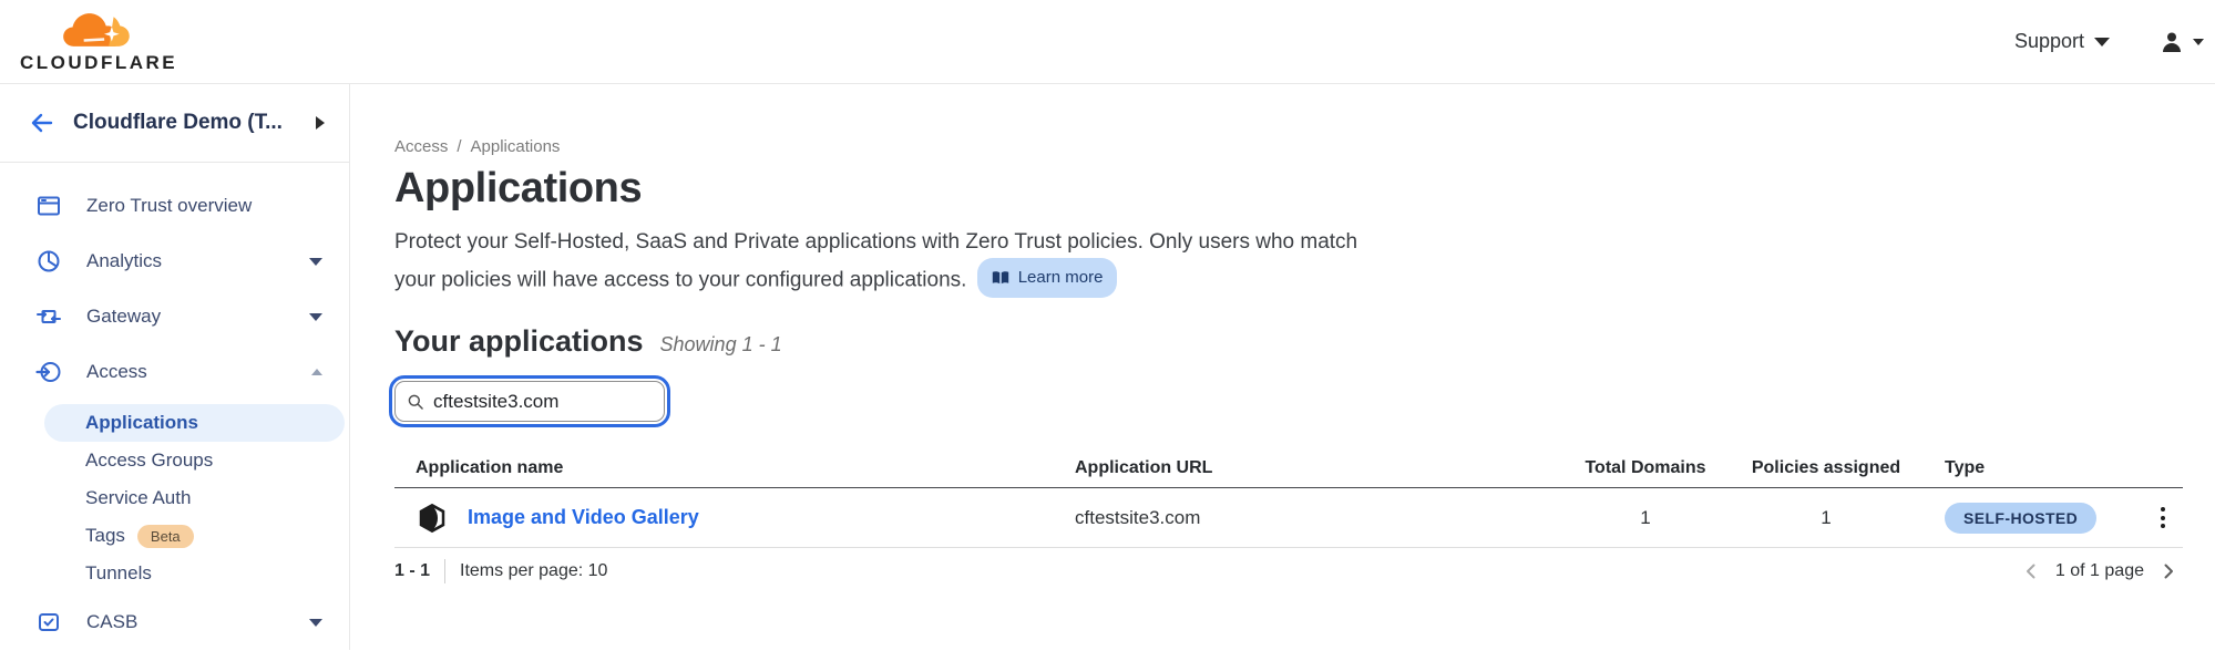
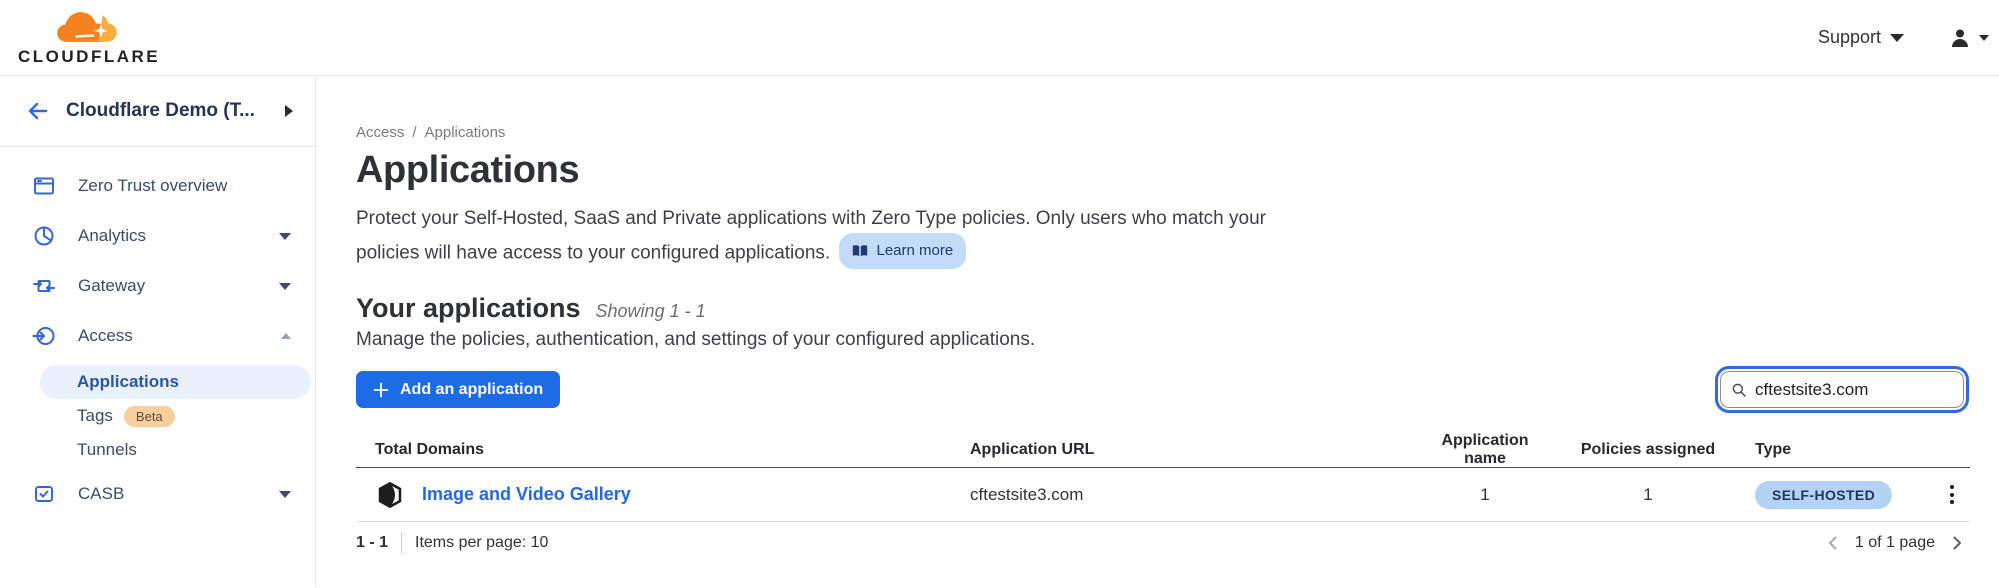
  CLOUDFLARE
  Support
  Cloudflare Demo (T...
  Zero Trust overview
  Analytics
  Gateway
  Access
  Applications
- Access Groups
- Service Auth
  Tags
  Beta
  Tunnels
  CASB
  Access
  /
  Applications
  Applications
- Protect your Self-Hosted, SaaS and Private applications with Zero Trust policies. Only users who match your policies will have access to your configured applications.
+ Protect your Self-Hosted, SaaS and Private applications with Zero Type policies. Only users who match your policies will have access to your configured applications.
  Learn more
  Your applications
  Showing 1 - 1
+ Manage the policies, authentication, and settings of your configured applications.
+ Add an application
  cftestsite3.com
- Application name
+ Total Domains
  Application URL
- Total Domains
+ Application name
  Policies assigned
  Type
  Image and Video Gallery
  cftestsite3.com
  1
  1
  SELF-HOSTED
  1 - 1
  Items per page: 10
  1 of 1 page
